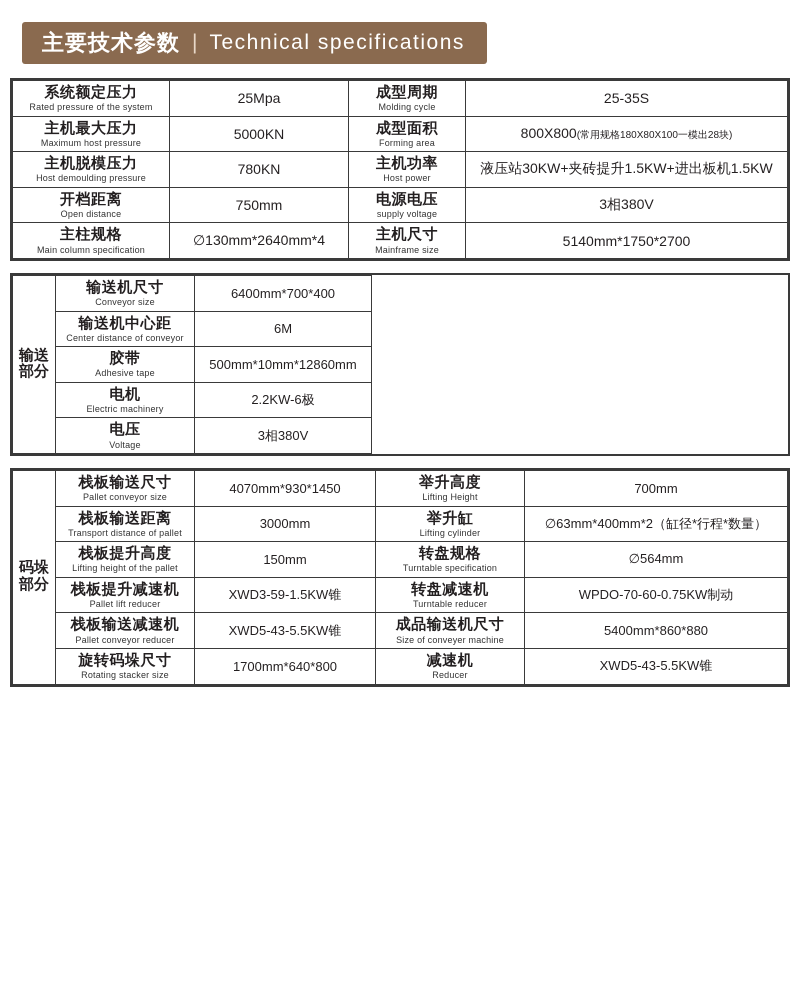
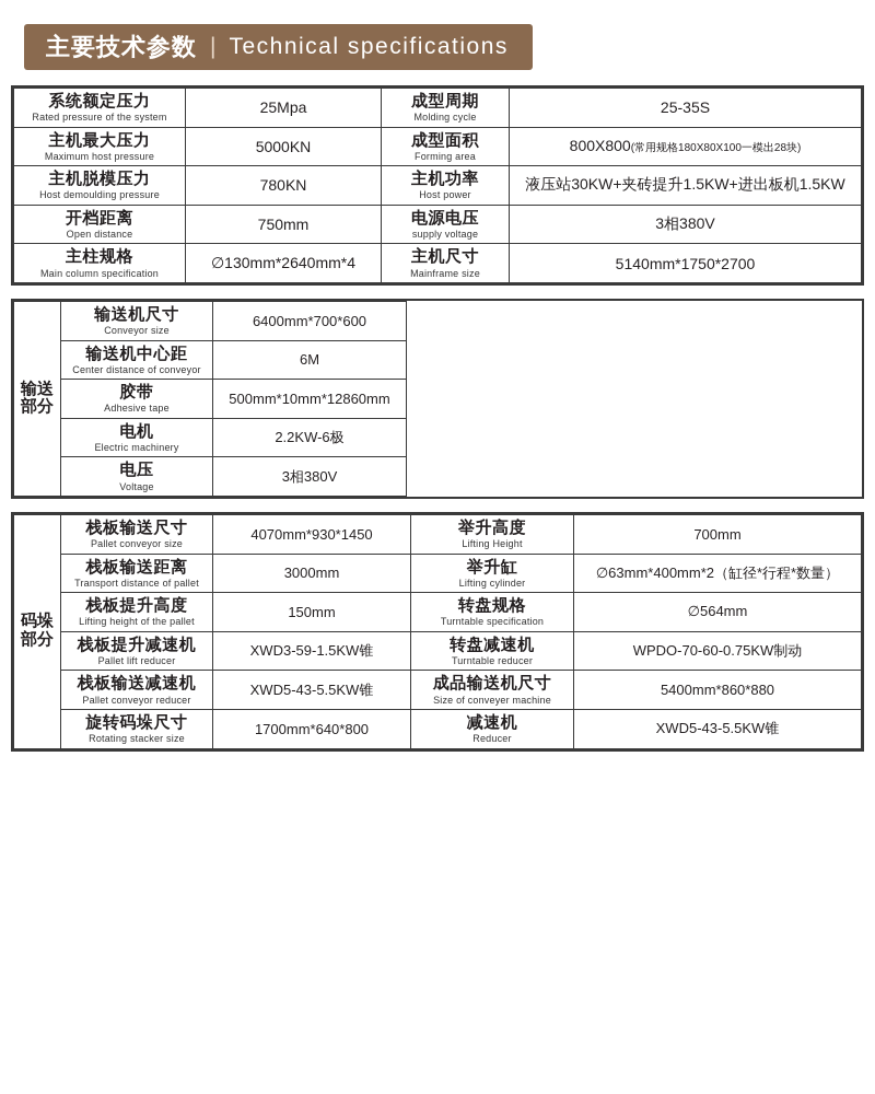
  主要技术参数
  |
  Technical specifications
  系统额定压力 Rated pressure of the system	25Mpa	成型周期 Molding cycle	25-35S
  主机最大压力 Maximum host pressure	5000KN	成型面积 Forming area	800X800(常用规格180X80X100一模出28块)
  主机脱模压力 Host demoulding pressure	780KN	主机功率 Host power	液压站30KW+夹砖提升1.5KW+进出板机1.5KW
  开档距离 Open distance	750mm	电源电压 supply voltage	3相380V
  主柱规格 Main column specification	∅130mm*2640mm*4	主机尺寸 Mainframe size	5140mm*1750*2700
- 输送部分	输送机尺寸 Conveyor size	6400mm*700*400
+ 输送部分	输送机尺寸 Conveyor size	6400mm*700*600
  输送机中心距 Center distance of conveyor	6M
  胶带 Adhesive tape	500mm*10mm*12860mm
  电机 Electric machinery	2.2KW-6极
  电压 Voltage	3相380V
  码垛部分	栈板输送尺寸 Pallet conveyor size	4070mm*930*1450	举升高度 Lifting Height	700mm
  栈板输送距离 Transport distance of pallet	3000mm	举升缸 Lifting cylinder	∅63mm*400mm*2（缸径*行程*数量）
  栈板提升高度 Lifting height of the pallet	150mm	转盘规格 Turntable specification	∅564mm
  栈板提升减速机 Pallet lift reducer	XWD3-59-1.5KW锥	转盘减速机 Turntable reducer	WPDO-70-60-0.75KW制动
  栈板输送减速机 Pallet conveyor reducer	XWD5-43-5.5KW锥	成品输送机尺寸 Size of conveyer machine	5400mm*860*880
  旋转码垛尺寸 Rotating stacker size	1700mm*640*800	减速机 Reducer	XWD5-43-5.5KW锥
